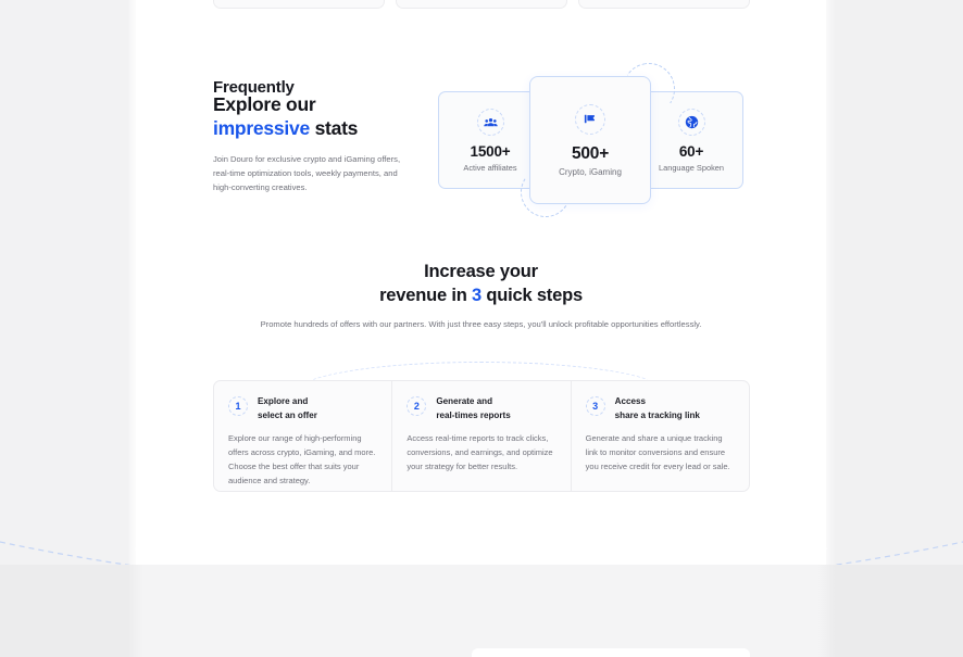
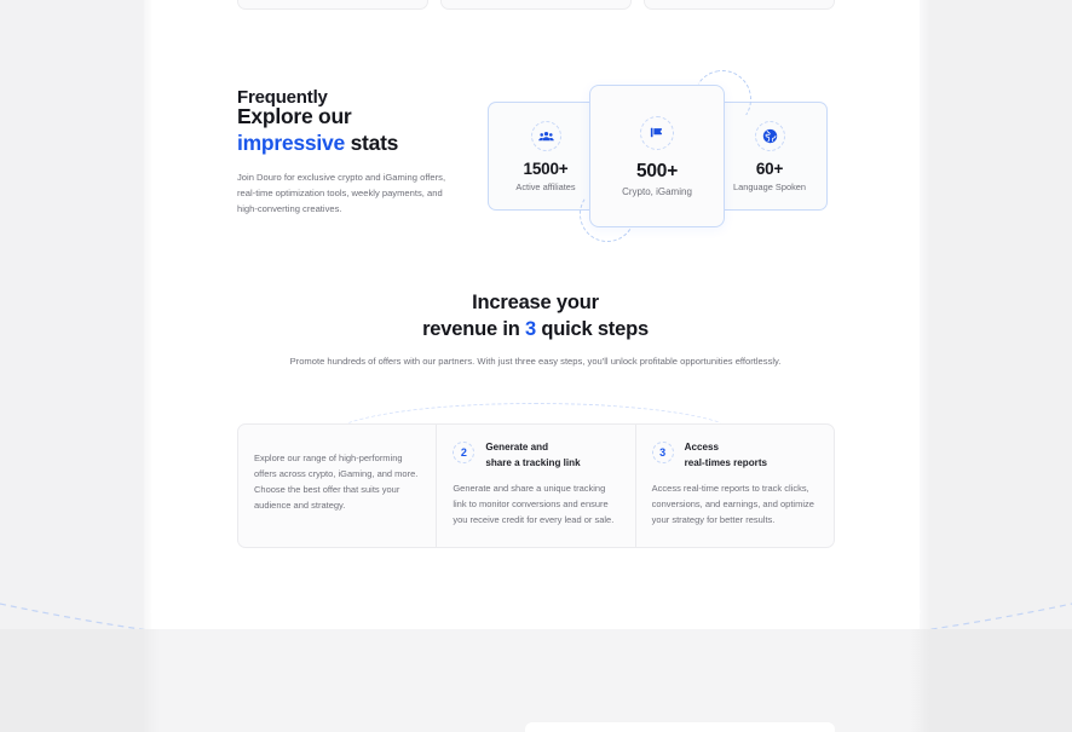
  Explore our
  impressive stats
  Join Douro for exclusive crypto and iGaming offers, real-time optimization tools, weekly payments, and high-converting creatives.
  1500+
  Active affiliates
  60+
  Language Spoken
  500+
  Crypto, iGaming
  Increase your
  revenue in 3 quick steps
  Promote hundreds of offers with our partners. With just three easy steps, you'll unlock profitable opportunities effortlessly.
- 1
- Explore and
- select an offer
  Explore our range of high-performing offers across crypto, iGaming, and more. Choose the best offer that suits your audience and strategy.
  2
  Generate and
- real-times reports
+ share a tracking link
- Access real-time reports to track clicks, conversions, and earnings, and optimize your strategy for better results.
+ Generate and share a unique tracking link to monitor conversions and ensure you receive credit for every lead or sale.
  3
  Access
- share a tracking link
+ real-times reports
- Generate and share a unique tracking link to monitor conversions and ensure you receive credit for every lead or sale.
+ Access real-time reports to track clicks, conversions, and earnings, and optimize your strategy for better results.
  Frequently
